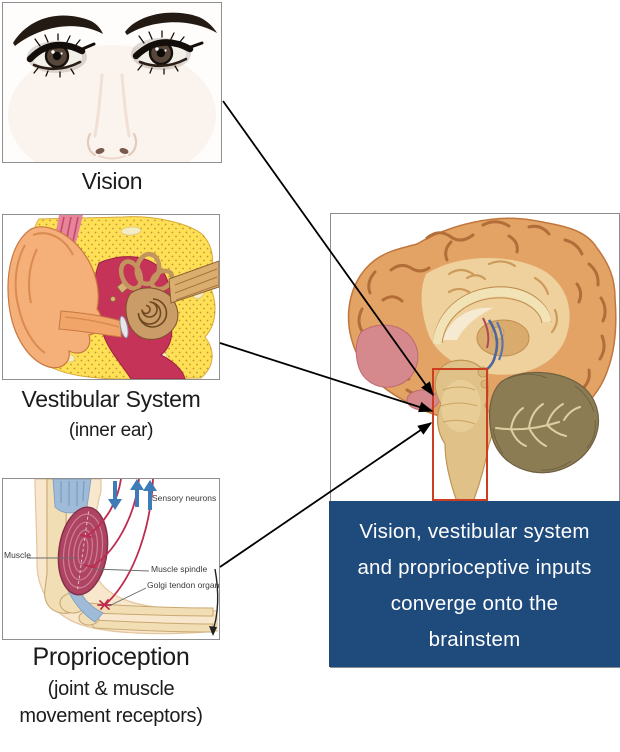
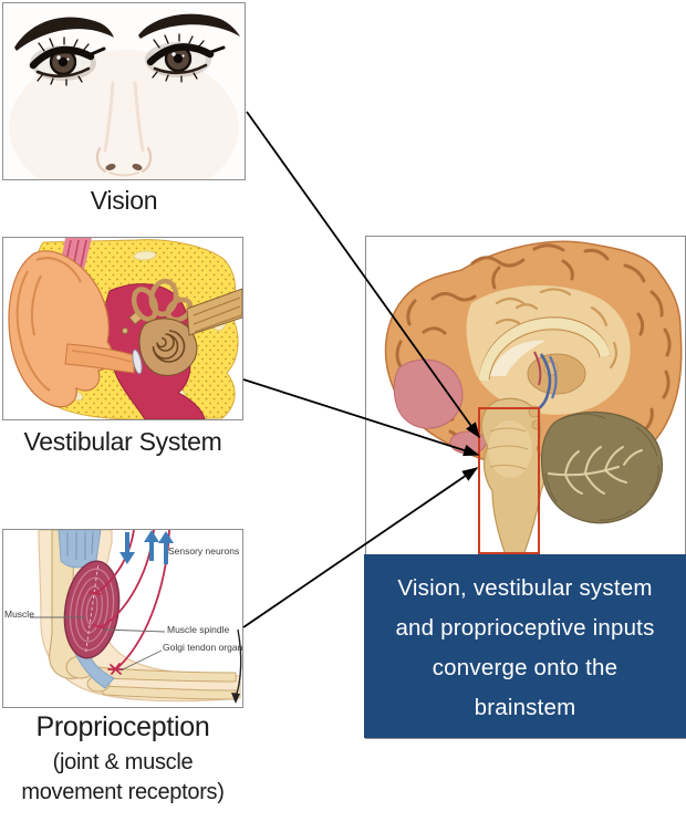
  Vision
  Vestibular System
- (inner ear)
  Sensory neurons
  Muscle
  Muscle spindle
  Golgi tendon organ
  Proprioception
  (joint & muscle
  movement receptors)
  Vision, vestibular system
  and proprioceptive inputs
  converge onto the
  brainstem
